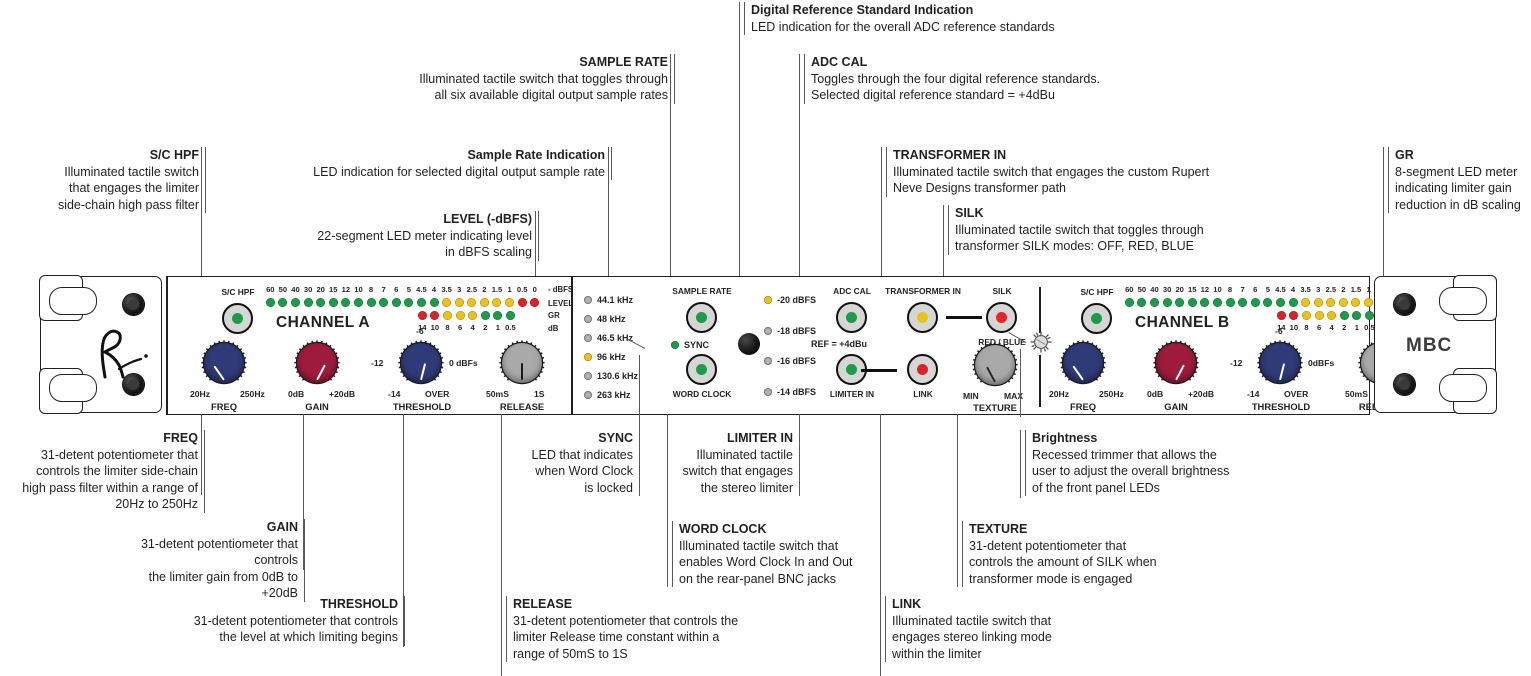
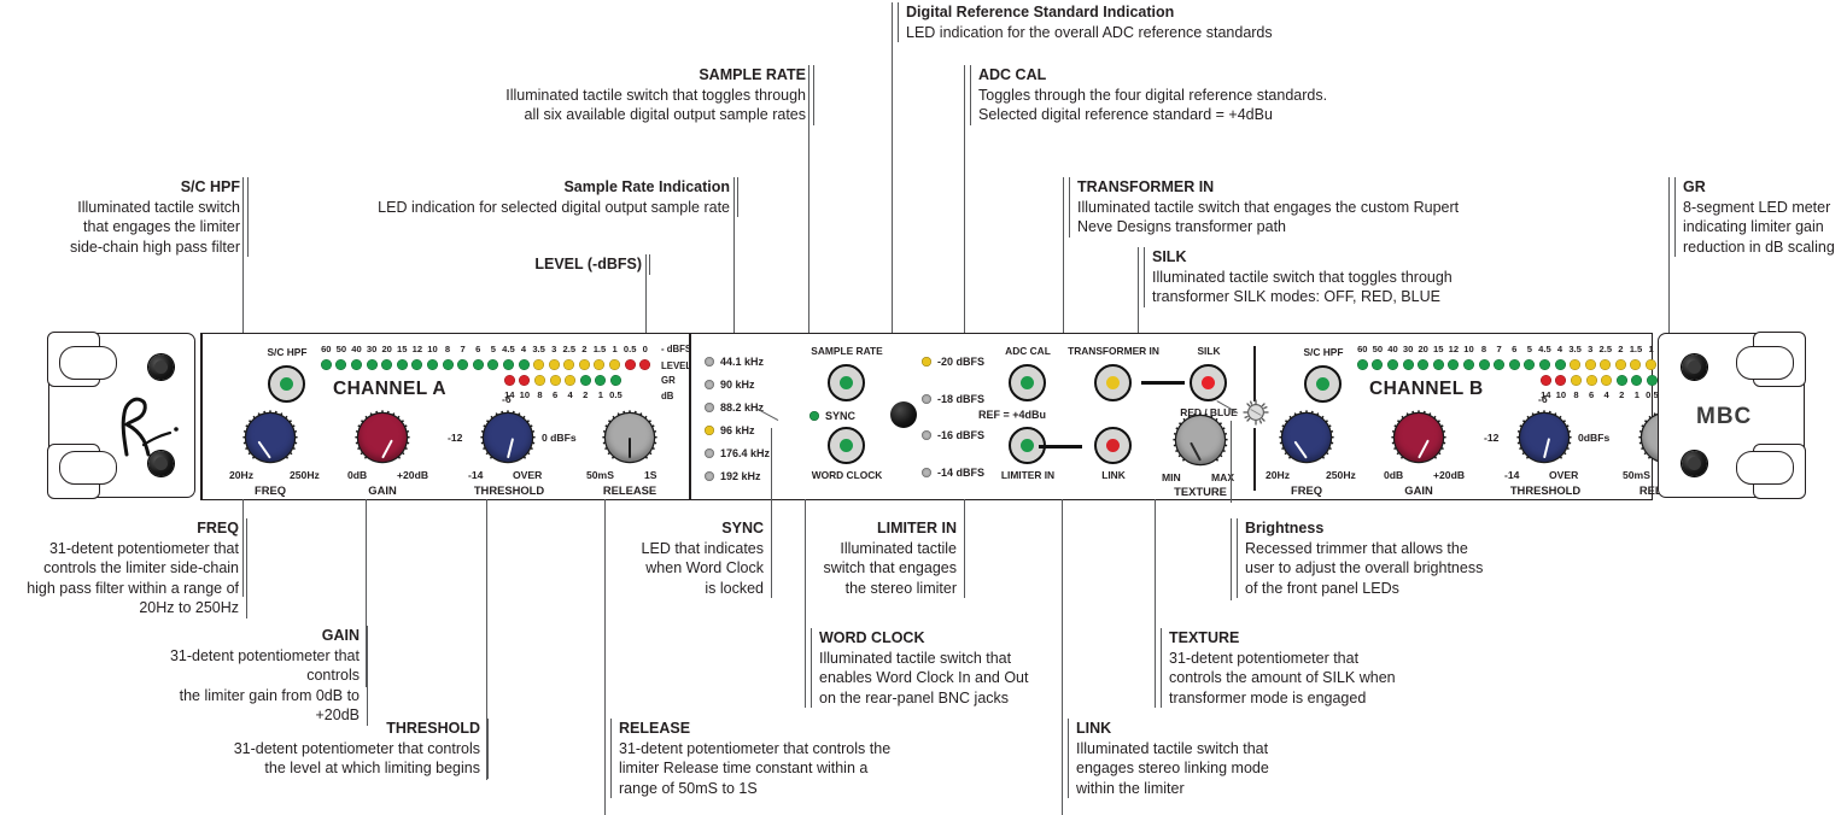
  Digital Reference Standard Indication
  LED indication for the overall ADC reference standards
  SAMPLE RATE
  Illuminated tactile switch that toggles through
  all six available digital output sample rates
  ADC CAL
  Toggles through the four digital reference standards.
  Selected digital reference standard = +4dBu
  S/C HPF
  Illuminated tactile switch
  that engages the limiter
  side-chain high pass filter
  Sample Rate Indication
  LED indication for selected digital output sample rate
  TRANSFORMER IN
  Illuminated tactile switch that engages the custom Rupert
  Neve Designs transformer path
  GR
  8-segment LED meter
  indicating limiter gain
  reduction in dB scaling
  LEVEL (-dBFS)
- 22-segment LED meter indicating level
- in dBFS scaling
  SILK
  Illuminated tactile switch that toggles through
  transformer SILK modes: OFF, RED, BLUE
  S/C HPF
  60
  50
  40
  30
  20
  15
  12
  10
  8
  7
  6
  5
  4.5
  4
  3.5
  3
  2.5
  2
  1.5
  1
  0.5
  0
  - dBF
  LEVE
  14
  10
  8
  6
  4
  2
  1
  0.5
  GR
  dB
  CHANNEL A
  20Hz
  250Hz
  FREQ
  0dB
  +20dB
  GAIN
  -6
  -12
  0 dBFs
  -14
  OVER
  THRESHOLD
  50mS
  1S
  RELEASE
  44.1 kHz
- 48 kHz
+ 90 kHz
- 46.5 kHz
+ 88.2 kHz
  96 kHz
- 130.6 kHz
+ 176.4 kHz
- 263 kHz
+ 192 kHz
  SAMPLE RATE
  SYNC
  WORD CLOCK
  -20 dBFS
  -18 dBFS
  -16 dBFS
  -14 dBFS
  ADC CAL
  REF = +4dBu
  LIMITER IN
  TRANSFORMER IN
  SILK
  RED / BLUE
  LINK
  MIN
  TEXTURE
  S/C HPF
  60
  50
  40
  30
  20
  15
  12
  10
  8
  7
  6
  5
  4.5
  4
  3.5
  3
  2.5
  2
  1.5
  1
  14
  10
  8
  6
  4
  2
  1
  0.5
  CHANNEL B
  20Hz
  250Hz
  FREQ
  0dB
  +20dB
  GAIN
  -6
  -12
  0dBFs
  -14
  OVER
  THRESHOLD
  50mS
  MBC
  FREQ
  31-detent potentiometer that
  controls the limiter side-chain
  high pass filter within a range of
  20Hz to 250Hz
  SYNC
  LED that indicates
  when Word Clock
  is locked
  LIMITER IN
  Illuminated tactile
  switch that engages
  the stereo limiter
  Brightness
  Recessed trimmer that allows the
  user to adjust the overall brightness
  of the front panel LEDs
  GAIN
  31-detent potentiometer that controls
  the limiter gain from 0dB to +20dB
  WORD CLOCK
  Illuminated tactile switch that
  enables Word Clock In and Out
  on the rear-panel BNC jacks
  TEXTURE
  31-detent potentiometer that
  controls the amount of SILK when
  transformer mode is engaged
  THRESHOLD
  31-detent potentiometer that controls
  the level at which limiting begins
  RELEASE
  31-detent potentiometer that controls the
  limiter Release time constant within a
  range of 50mS to 1S
  LINK
  Illuminated tactile switch that
  engages stereo linking mode
  within the limiter
